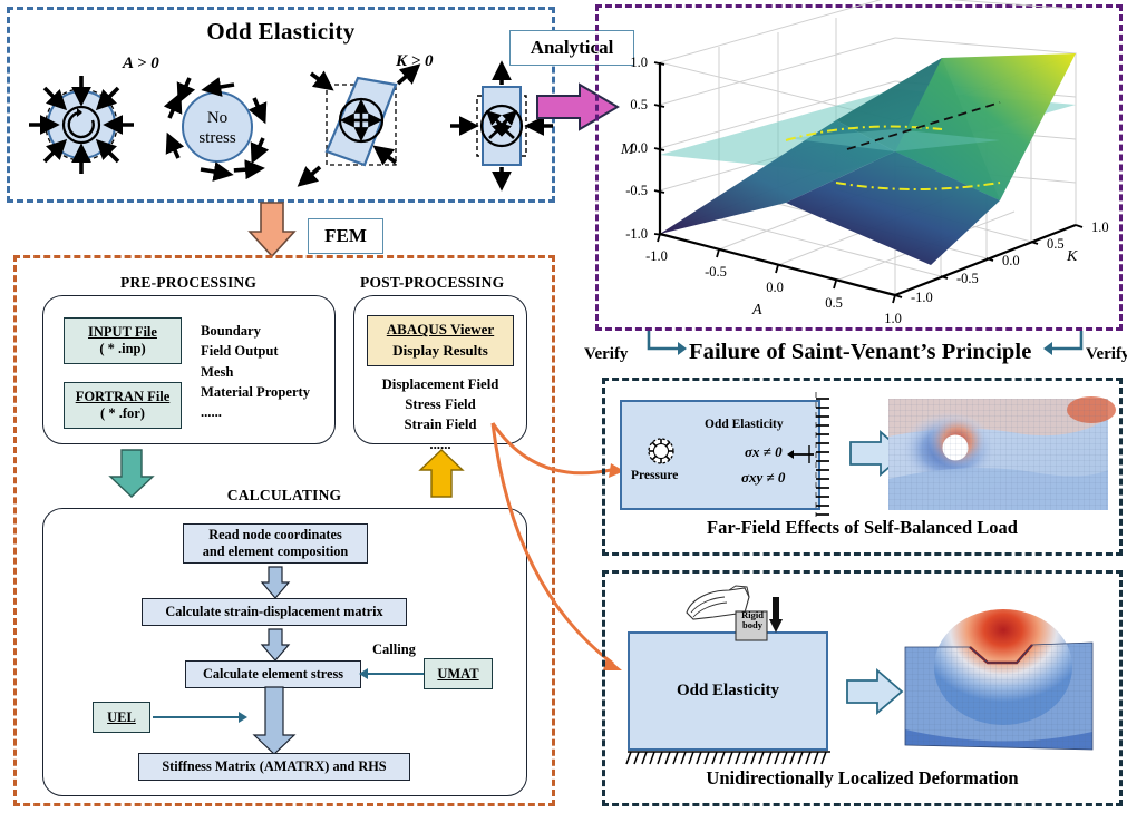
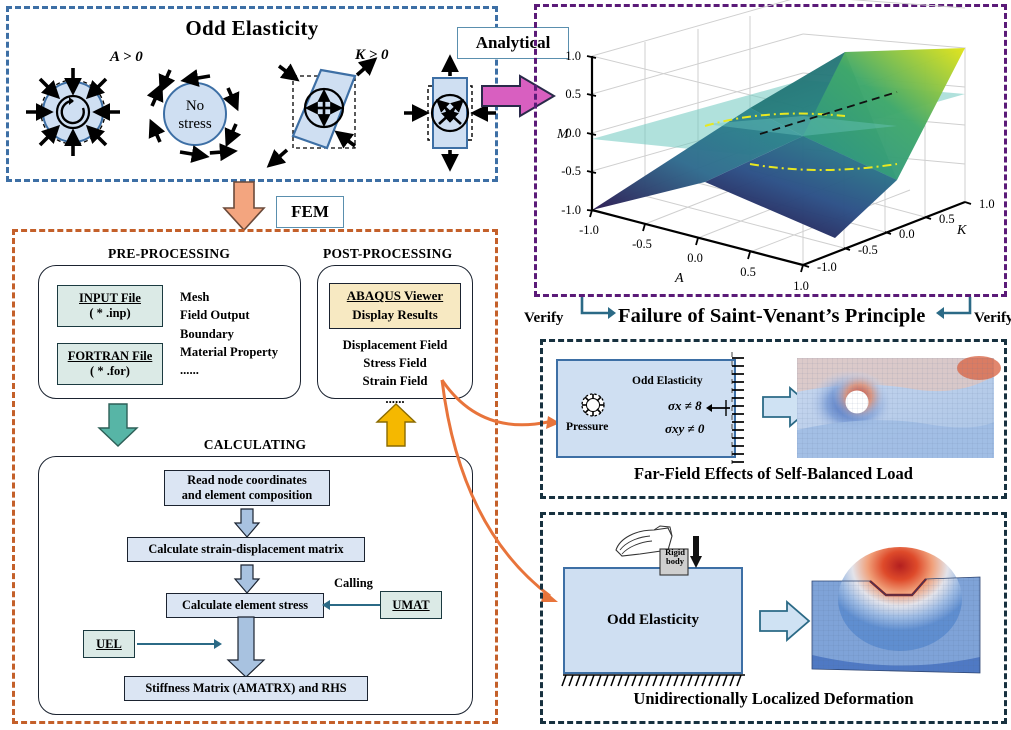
  Odd Elasticity
  A > 0
  K > 0
  No
  stress
  Analytical
  FEM
  1.0
  0.5
  0.0
  -0.5
  -1.0
  M
  -1.0
  -0.5
  0.0
  0.5
  1.0
  A
  1.0
  0.5
  0.0
  -0.5
  -1.0
  K
  PRE-PROCESSING
  POST-PROCESSING
  INPUT File
  ( * .inp)
  FORTRAN File
  ( * .for)
- Boundary
+ Mesh
  Field Output
- Mesh
+ Boundary
  Material Property
  ......
  ABAQUS Viewer
  Display Results
  Displacement Field
  Stress Field
  Strain Field
  ......
  CALCULATING
  Read node coordinates
  and element composition
  Calculate strain-displacement matrix
  Calculate element stress
  UMAT
  Calling
  UEL
  Stiffness Matrix (AMATRX) and RHS
  Verify
  Failure of Saint-Venant’s Principle
  Verify
  Odd Elasticity
  Pressure
- σx ≠ 0
+ σx ≠ 8
  σxy ≠ 0
  Far-Field Effects of Self-Balanced Load
  Odd Elasticity
  Rigid
  body
  Unidirectionally Localized Deformation
